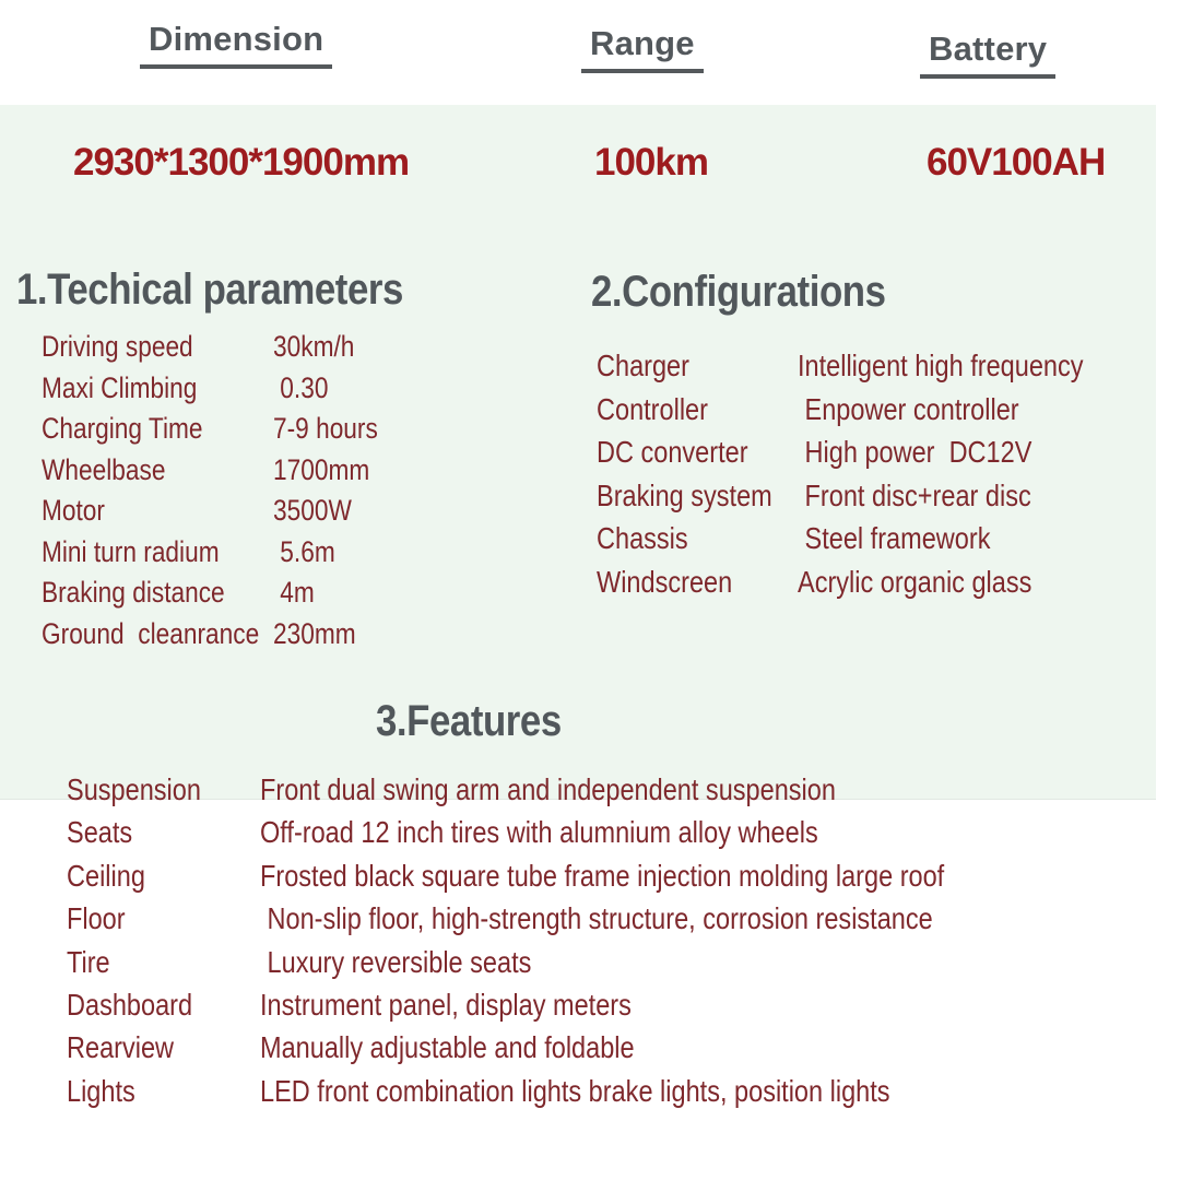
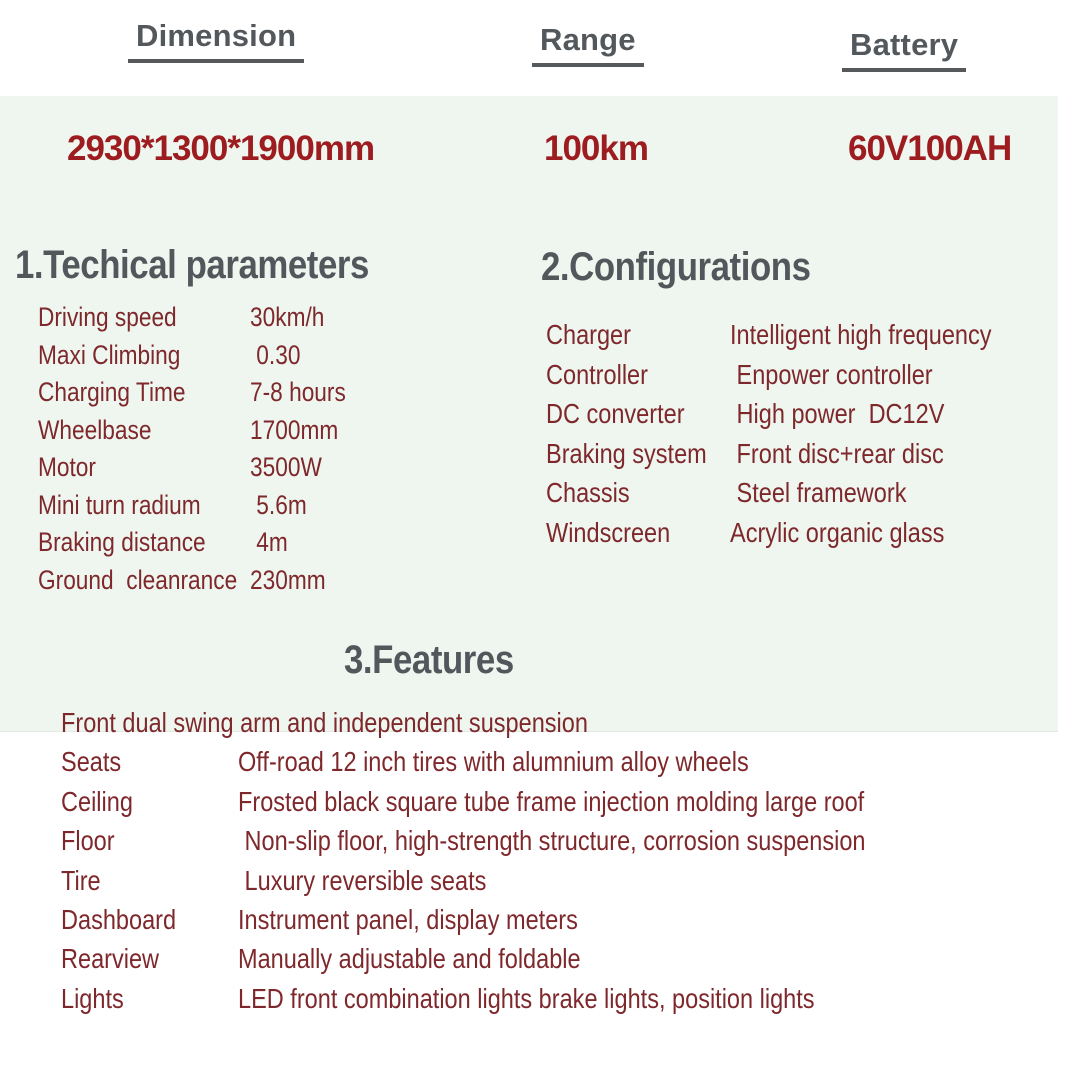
  Dimension
  Range
  Battery
  2930*1300*1900mm
  100km
  60V100AH
  1.Techical parameters
  Driving speed
  30km/h
  Maxi Climbing
  0.30
  Charging Time
- 7-9 hours
+ 7-8 hours
  Wheelbase
  1700mm
  Motor
  3500W
  Mini turn radium
  5.6m
  Braking distance
  4m
  Ground cleanrance
  230mm
  2.Configurations
  Charger
  Intelligent high frequency
  Controller
  Enpower controller
  DC converter
  High power DC12V
  Braking system
  Front disc+rear disc
  Chassis
  Steel framework
  Windscreen
  Acrylic organic glass
  3.Features
- Suspension
  Front dual swing arm and independent suspension
  Seats
  Off-road 12 inch tires with alumnium alloy wheels
  Ceiling
  Frosted black square tube frame injection molding large roof
  Floor
- Non-slip floor, high-strength structure, corrosion resistance
+ Non-slip floor, high-strength structure, corrosion suspension
  Tire
  Luxury reversible seats
  Dashboard
  Instrument panel, display meters
  Rearview
  Manually adjustable and foldable
  Lights
  LED front combination lights brake lights, position lights
